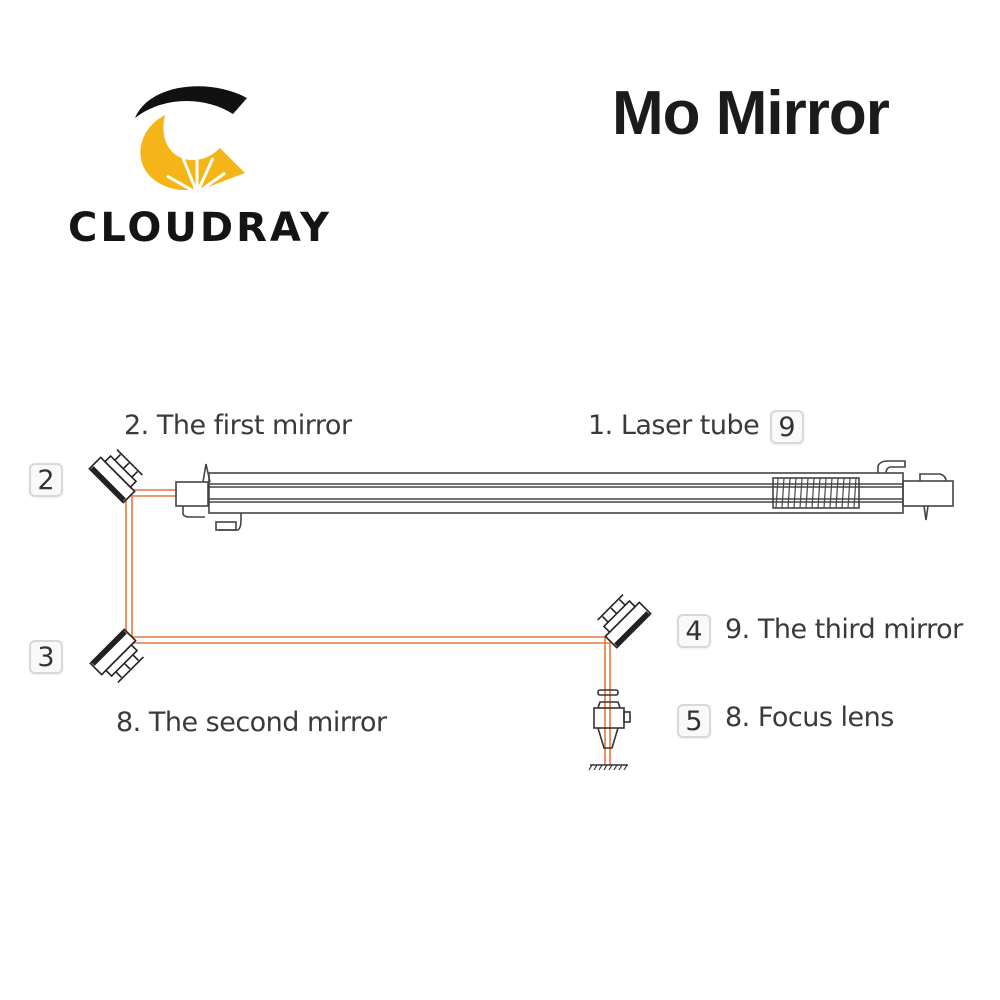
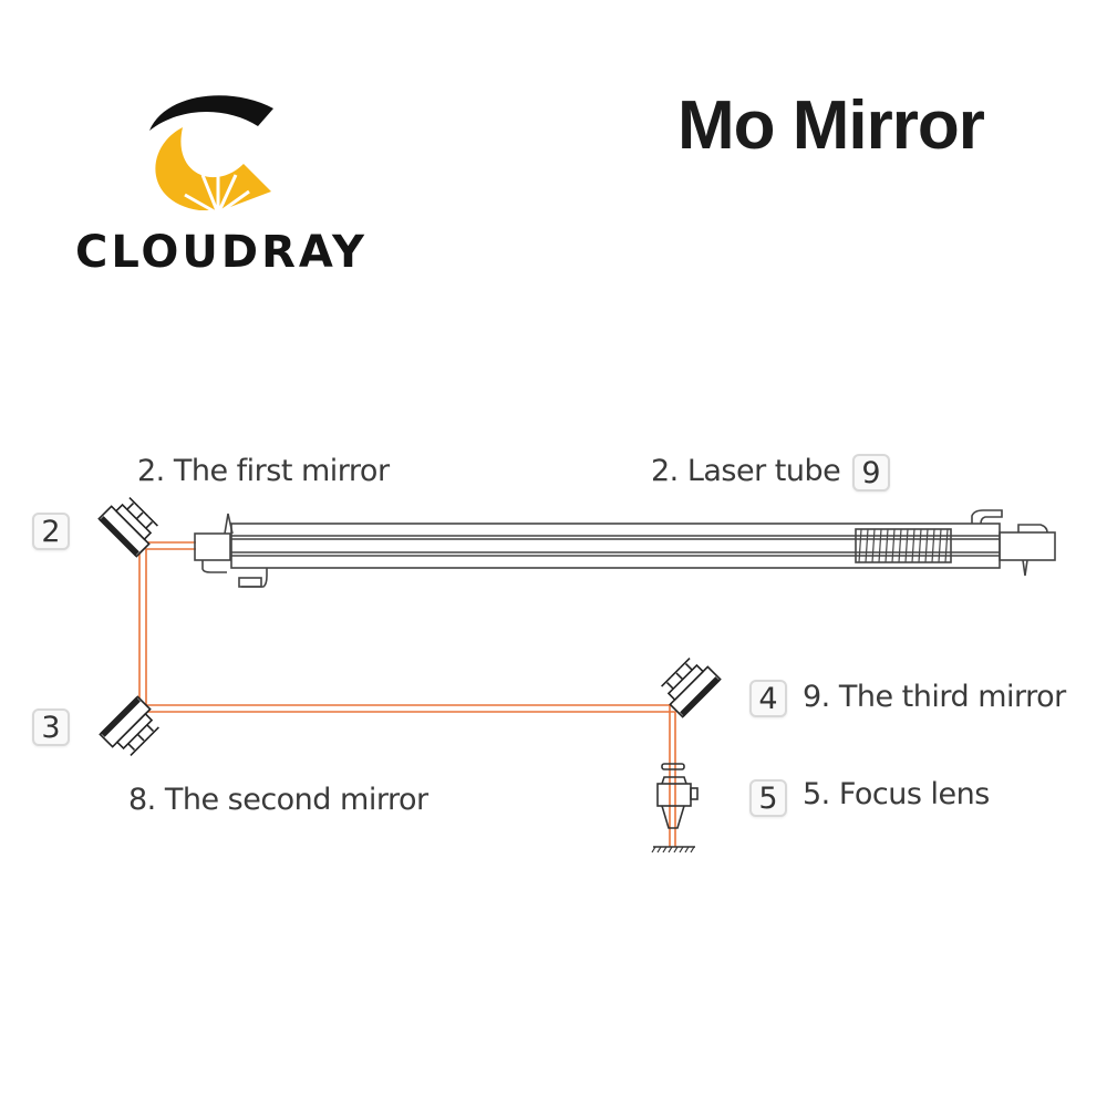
  CLOUDRAY
  Mo Mirror
  2. The first mirror
  2
- 1. Laser tube
+ 2. Laser tube
  9
  3
  8. The second mirror
  4
  9. The third mirror
  5
- 8. Focus lens
+ 5. Focus lens
